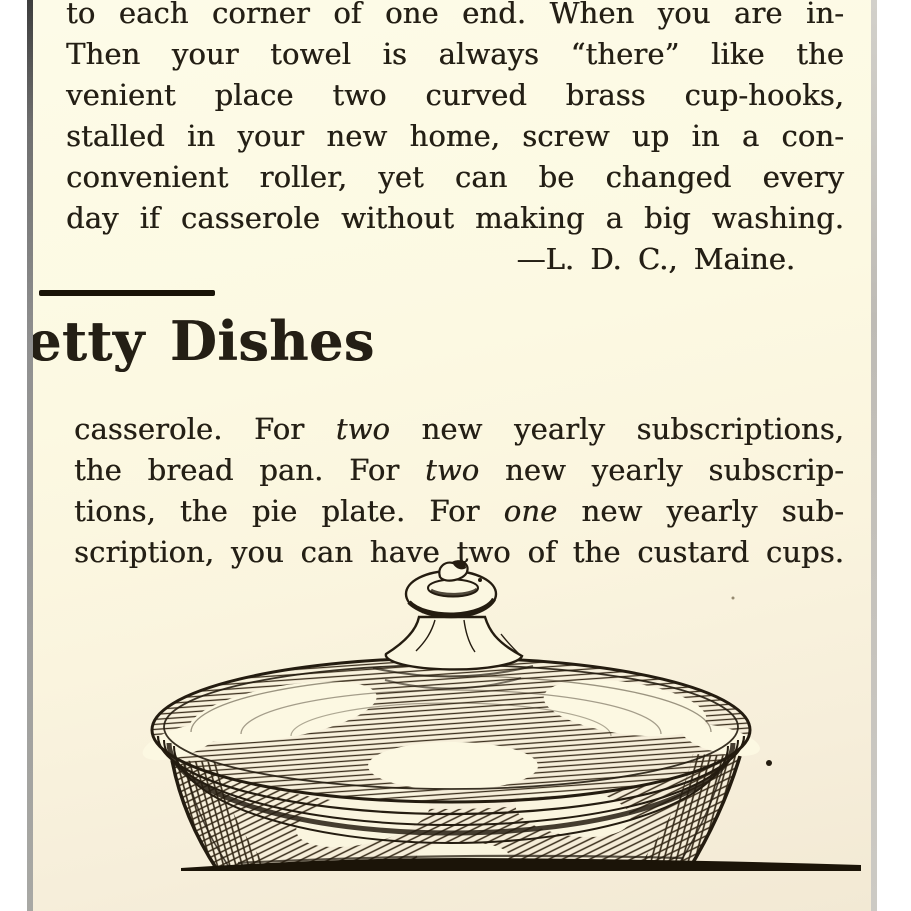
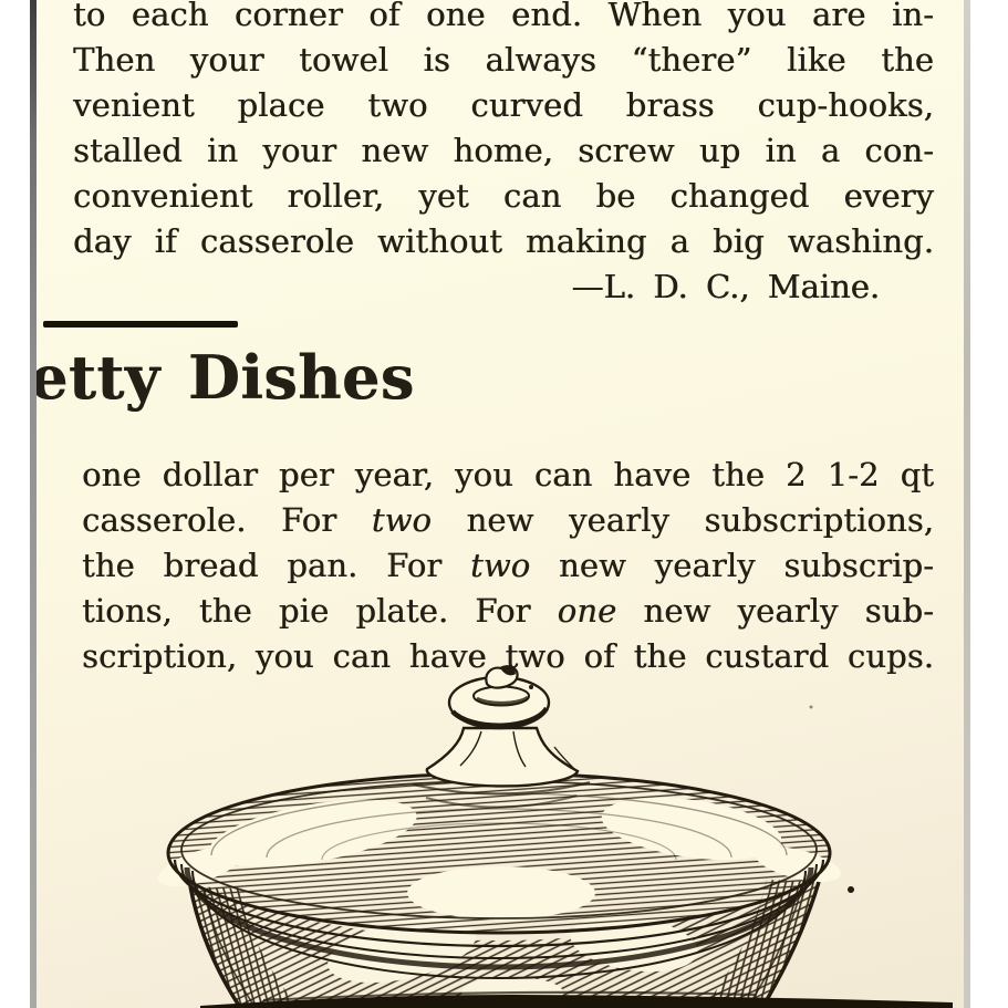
  to each corner of one end. When you are in-
  Then your towel is always “there” like the
  venient place two curved brass cup-hooks,
  stalled in your new home, screw up in a con-
  convenient roller, yet can be changed every
  day if casserole without making a big washing.
  —L. D. C., Maine.
  etty Dishes
+ one dollar per year, you can have the 2 1-2 qt
  casserole. For two new yearly subscriptions,
  the bread pan. For two new yearly subscrip-
  tions, the pie plate. For one new yearly sub-
  scription, you can have two of the custard cups.
